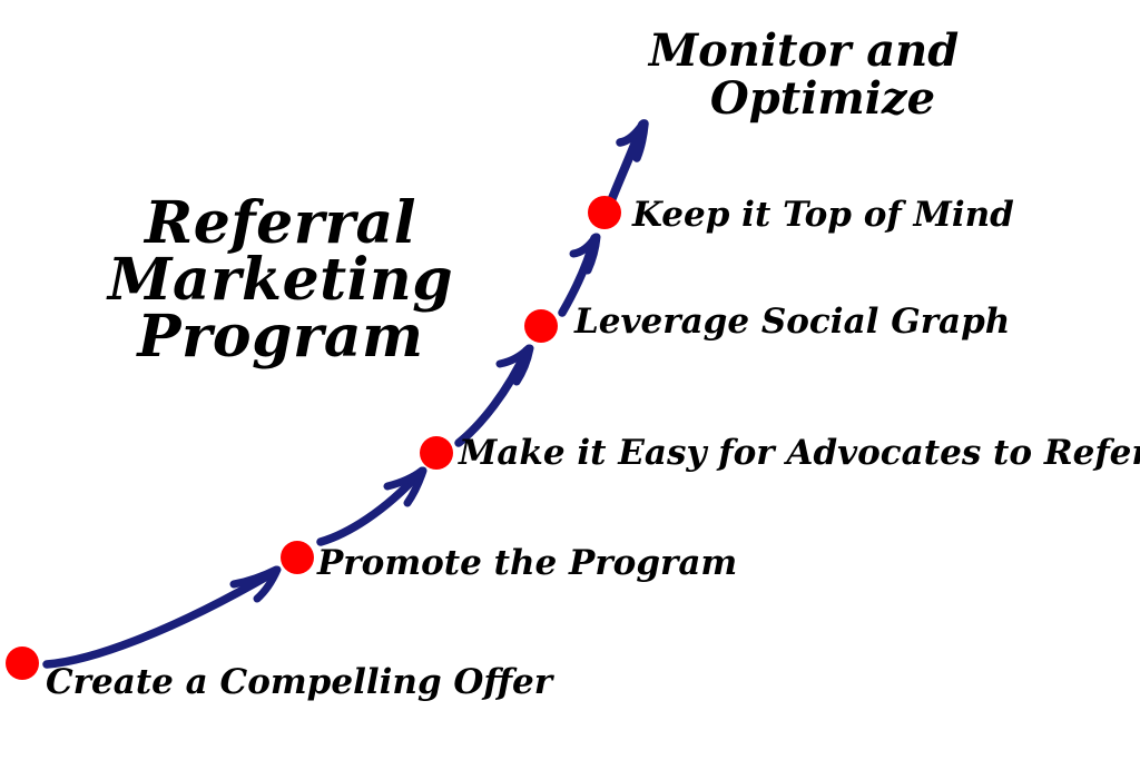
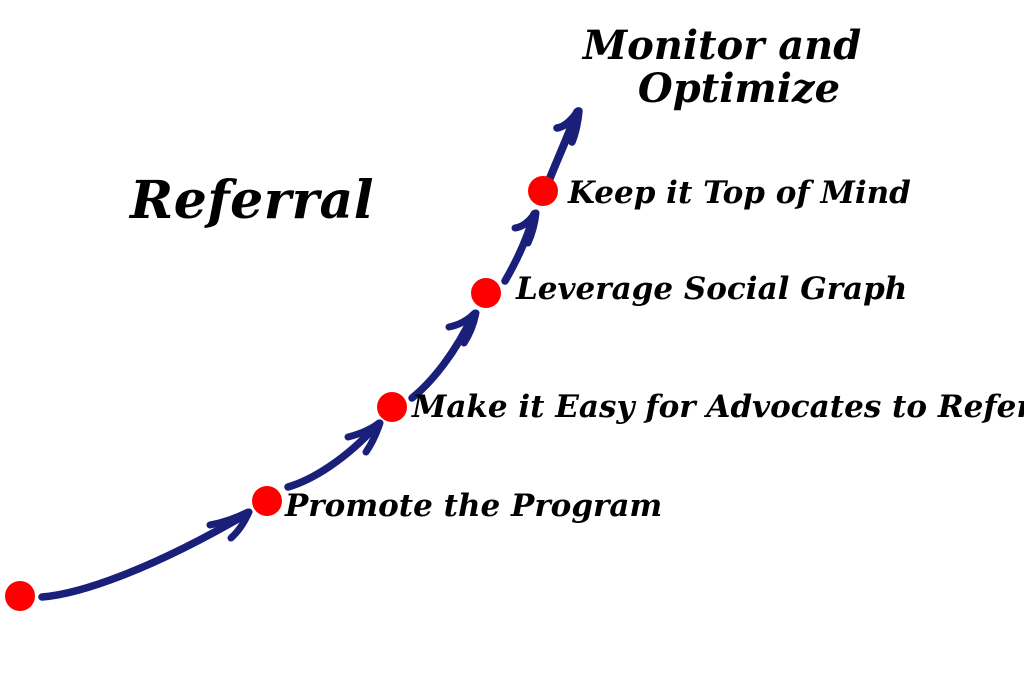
  Referral
- Marketing
- Program
- Create a Compelling Offer
  Promote the Program
  Make it Easy for Advocates to Refe
  Leverage Social Graph
  Keep it Top of Mind
  Monitor and
  Optimize
